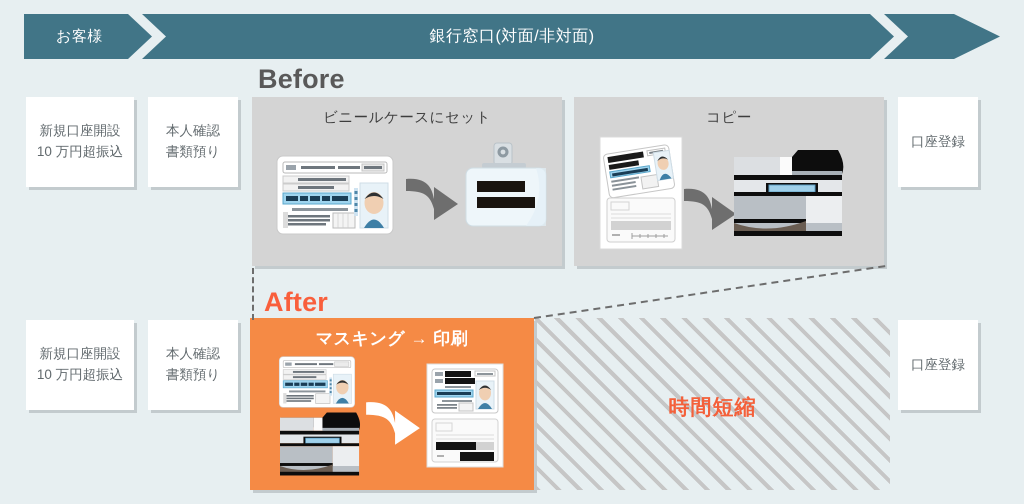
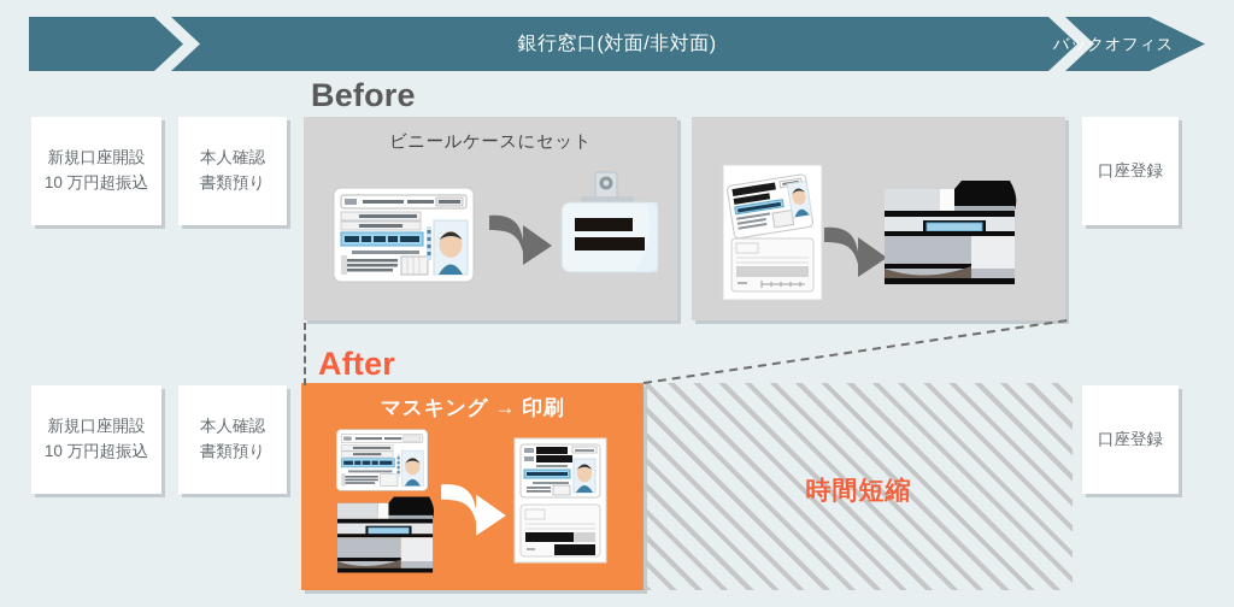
- お客様
  銀行窓口(対面/非対面)
+ バックオフィス
  Before
  After
  新規口座開設
  10 万円超振込
  本人確認
  書類預り
  口座登録
  ビニールケースにセット
- コピー
  新規口座開設
  10 万円超振込
  本人確認
  書類預り
  口座登録
  マスキング → 印刷
  時間短縮
